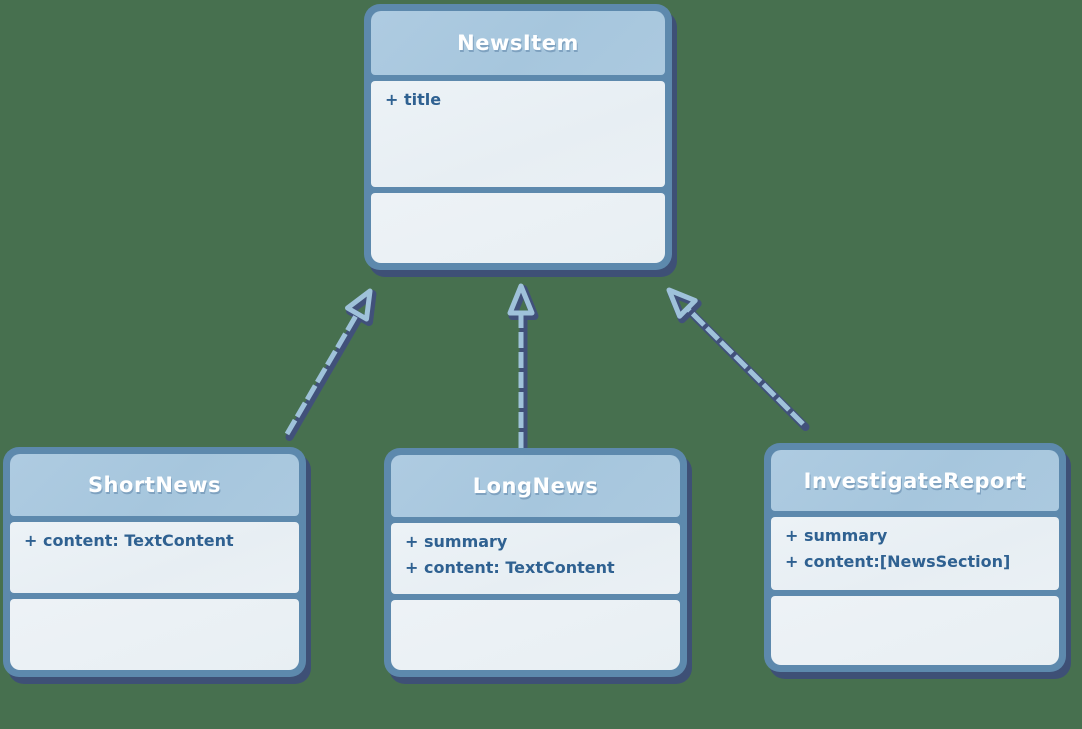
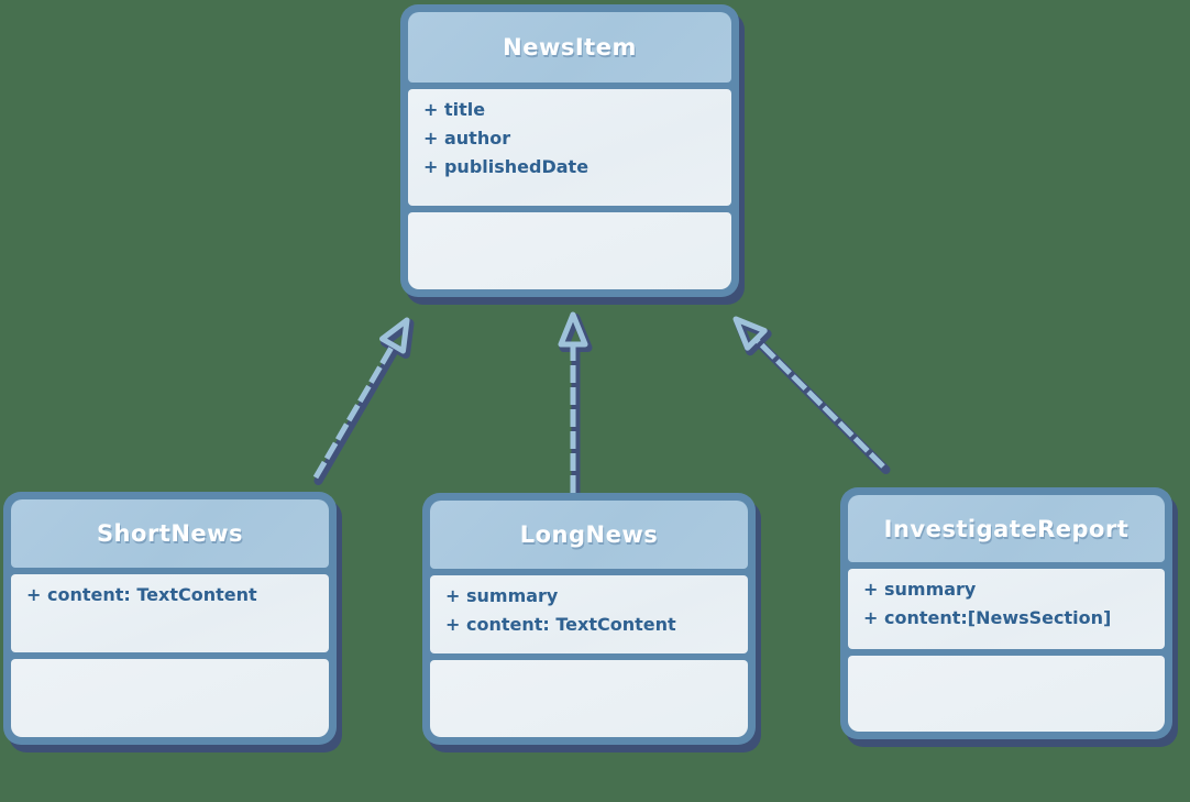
  NewsItem
  + title
+ + author
+ + publishedDate
  ShortNews
  + content: TextContent
  LongNews
  + summary
  + content: TextContent
  InvestigateReport
  + summary
  + content:[NewsSection]
